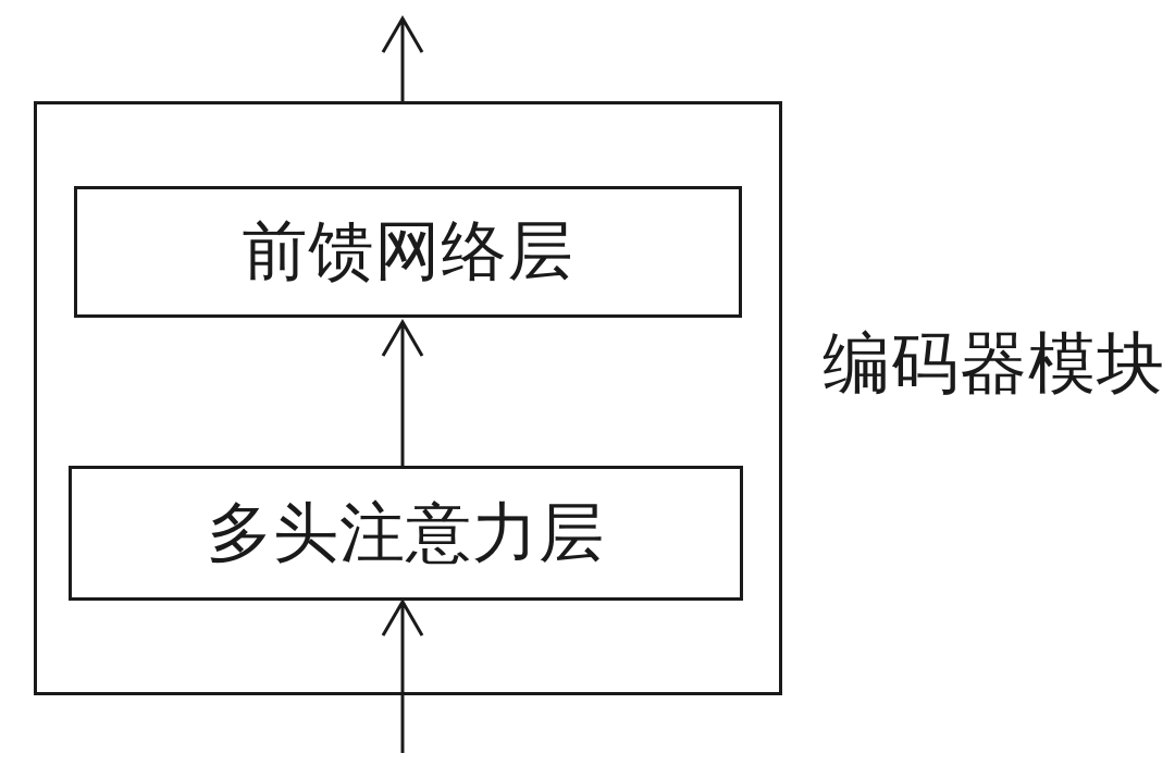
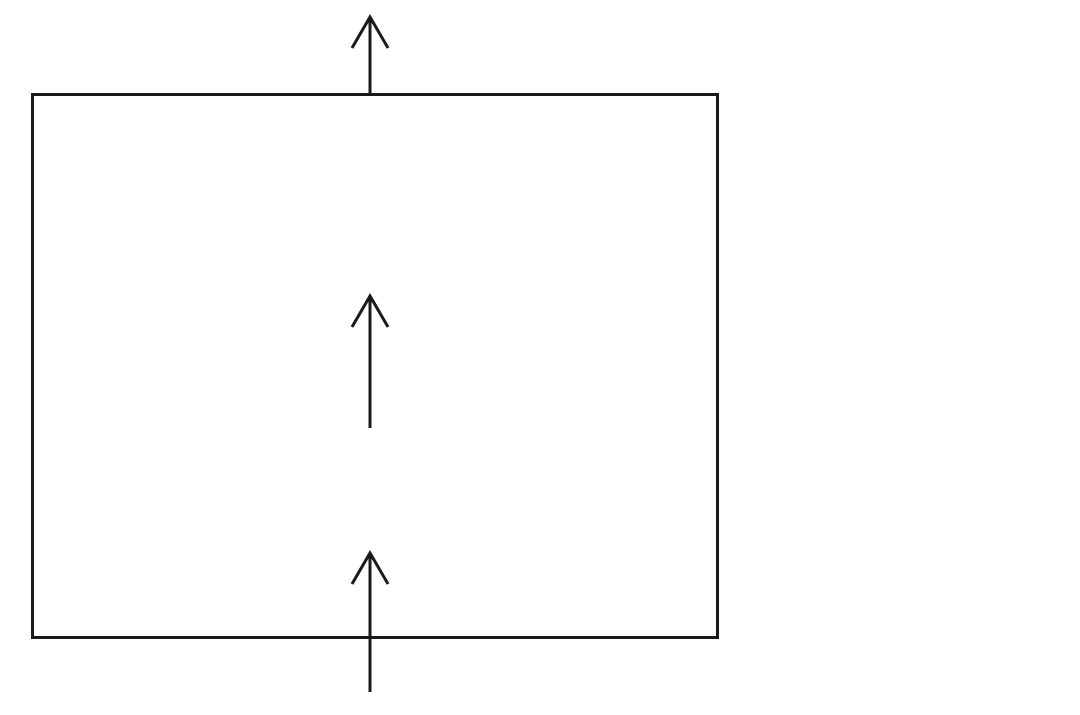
- 前馈网络层
- 多头注意力层
- 编码器模块
